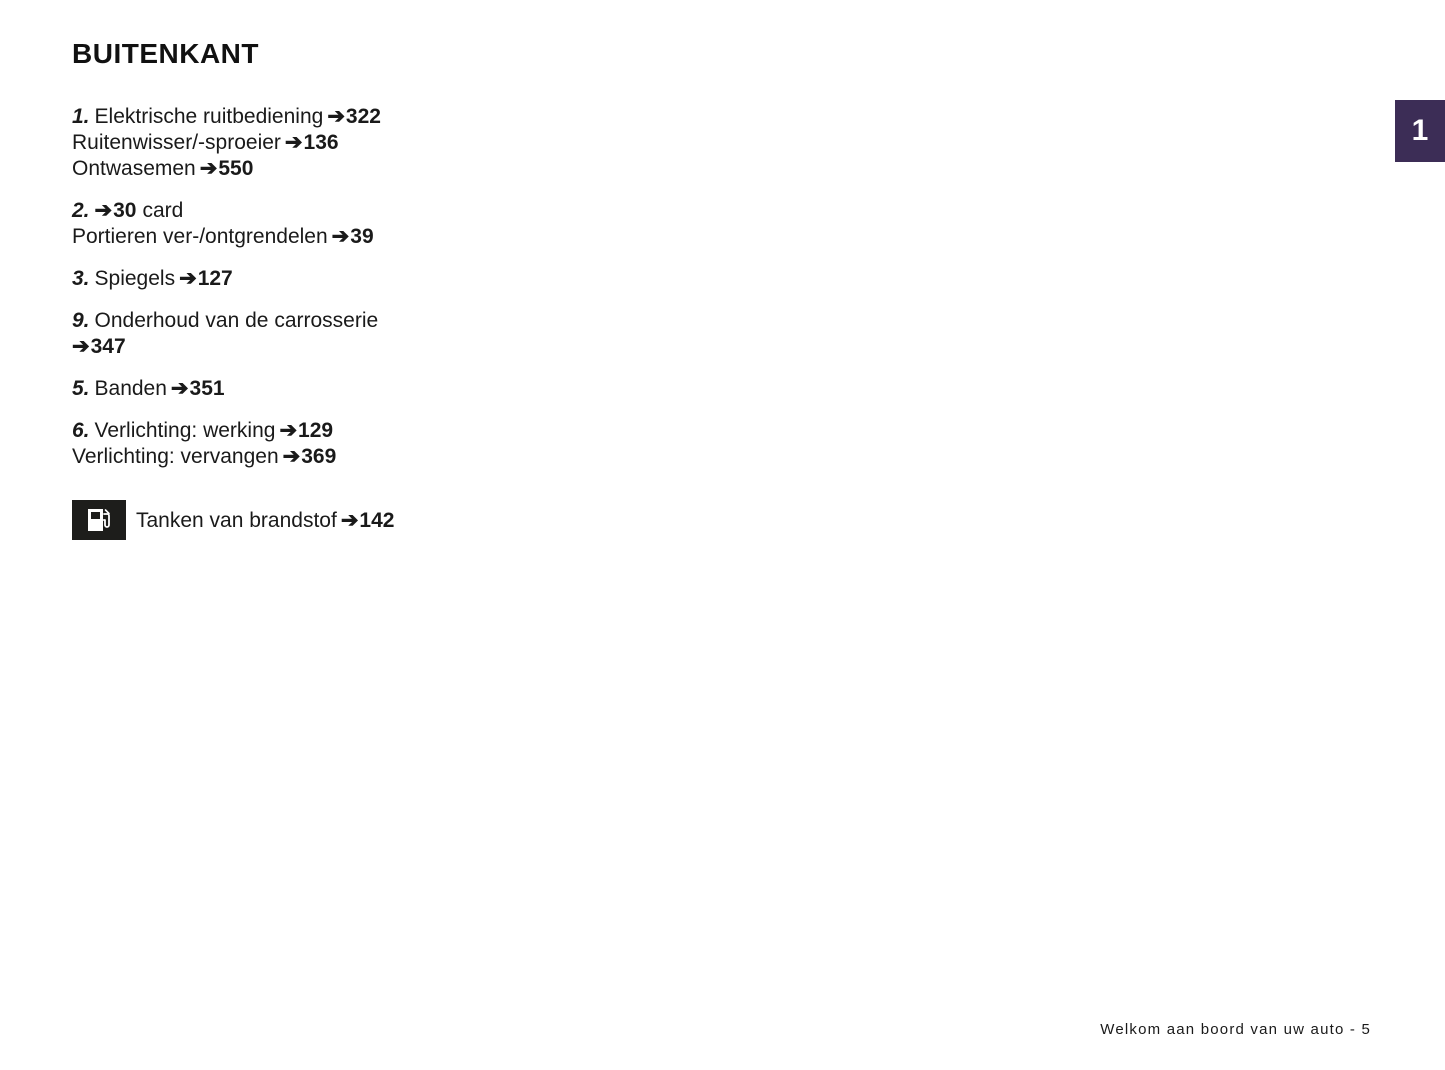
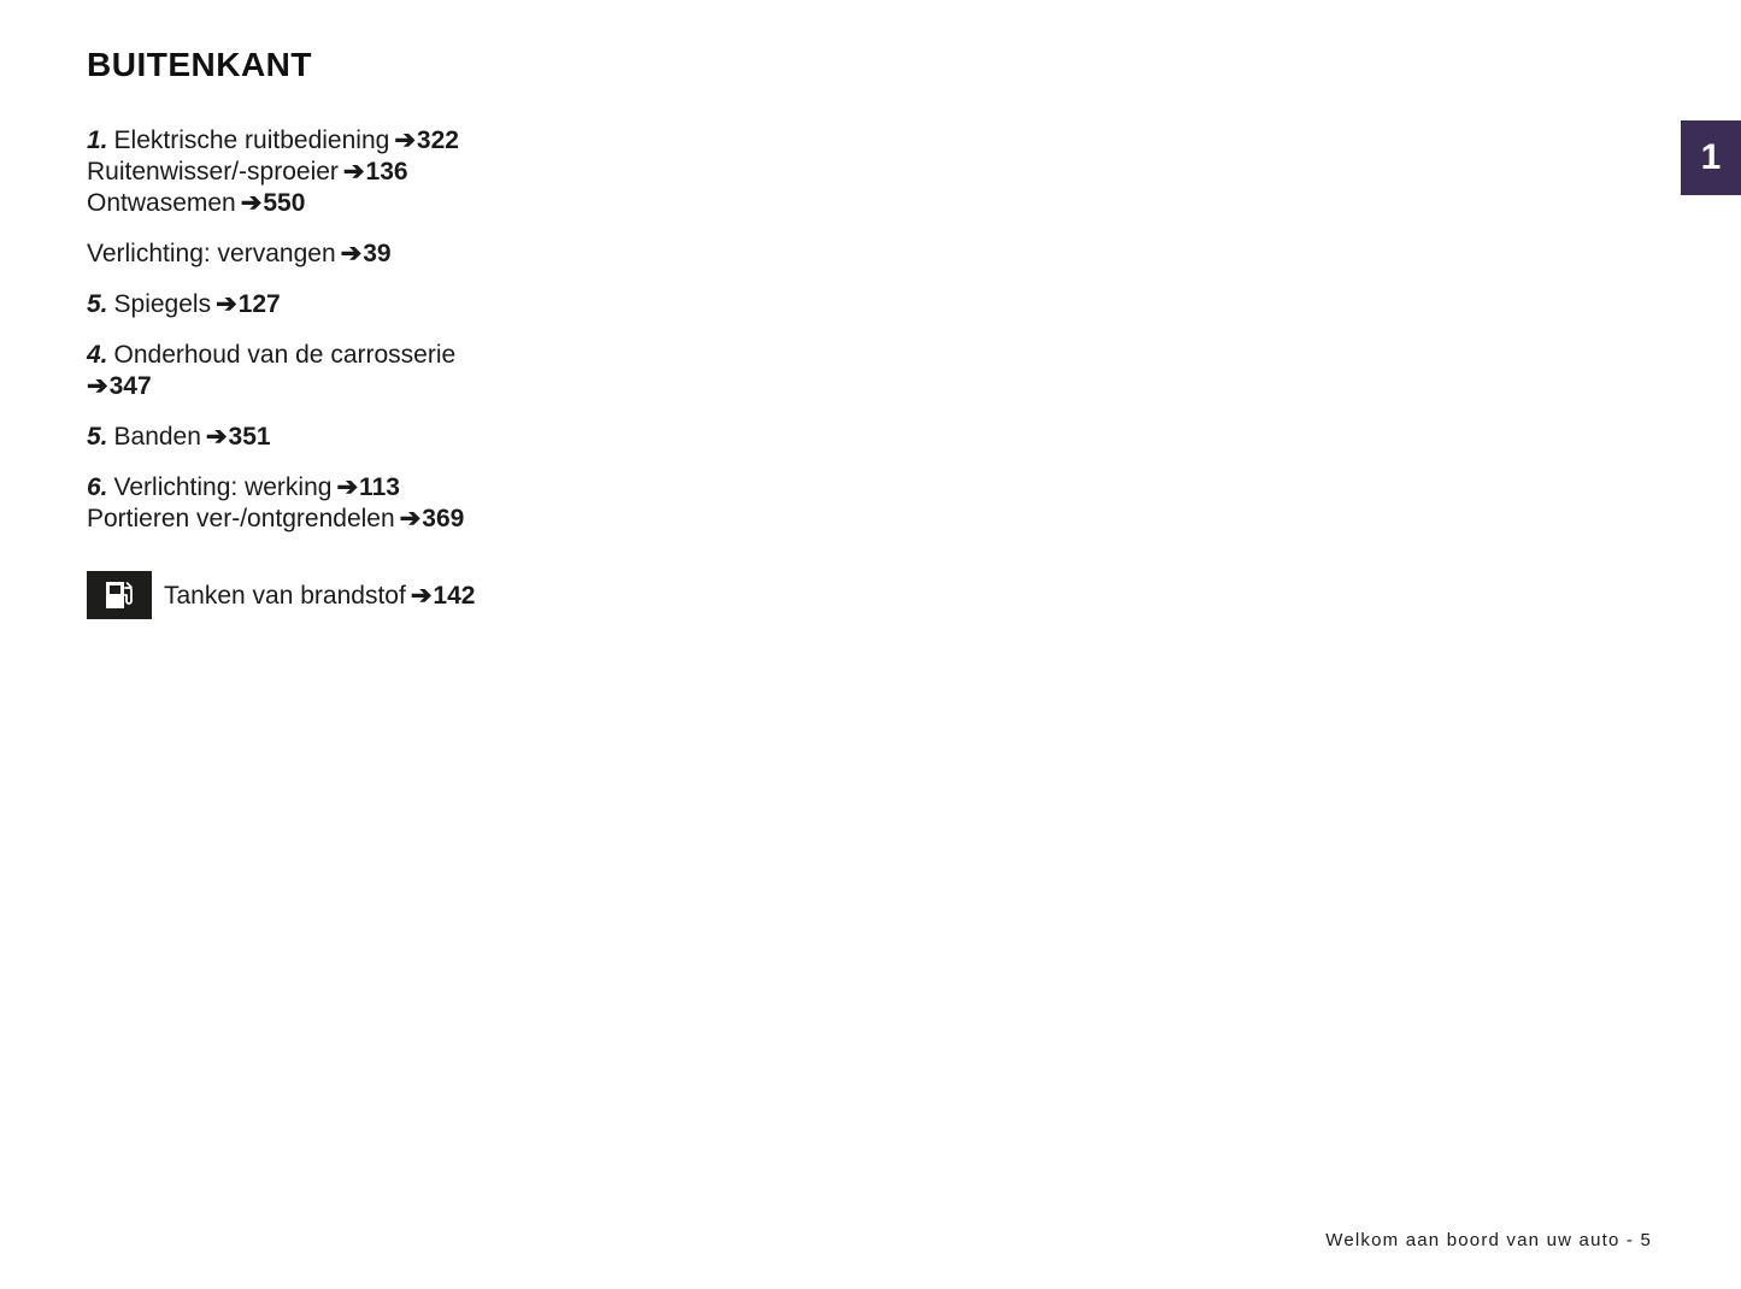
  1
  BUITENKANT
  1. Elektrische ruitbediening ➔322
  Ruitenwisser/-sproeier ➔136
  Ontwasemen ➔550
- 2. ➔30 card
- Portieren ver-/ontgrendelen ➔39
+ Verlichting: vervangen ➔39
- 3. Spiegels ➔127
+ 5. Spiegels ➔127
- 9. Onderhoud van de carrosserie
+ 4. Onderhoud van de carrosserie
  ➔347
  5. Banden ➔351
- 6. Verlichting: werking ➔129
+ 6. Verlichting: werking ➔113
- Verlichting: vervangen ➔369
+ Portieren ver-/ontgrendelen ➔369
  Tanken van brandstof ➔142
  Welkom aan boord van uw auto - 5
